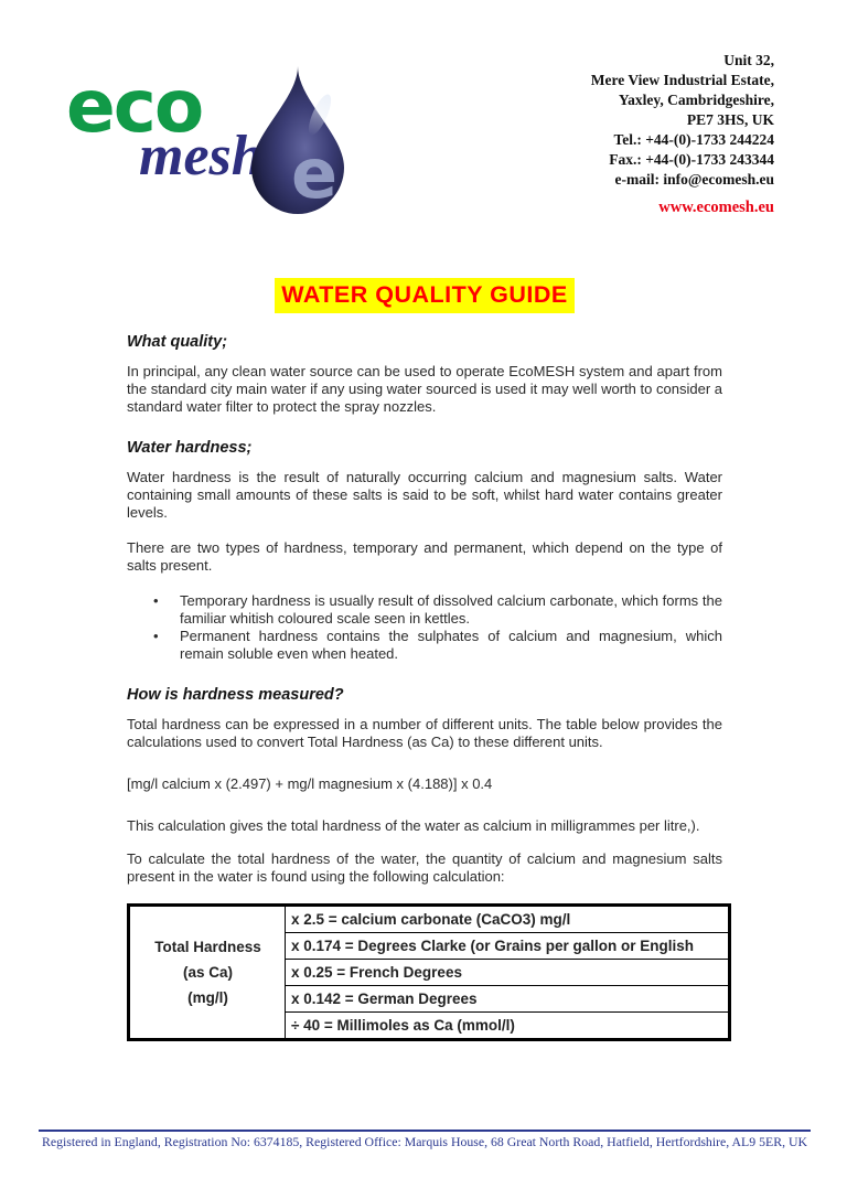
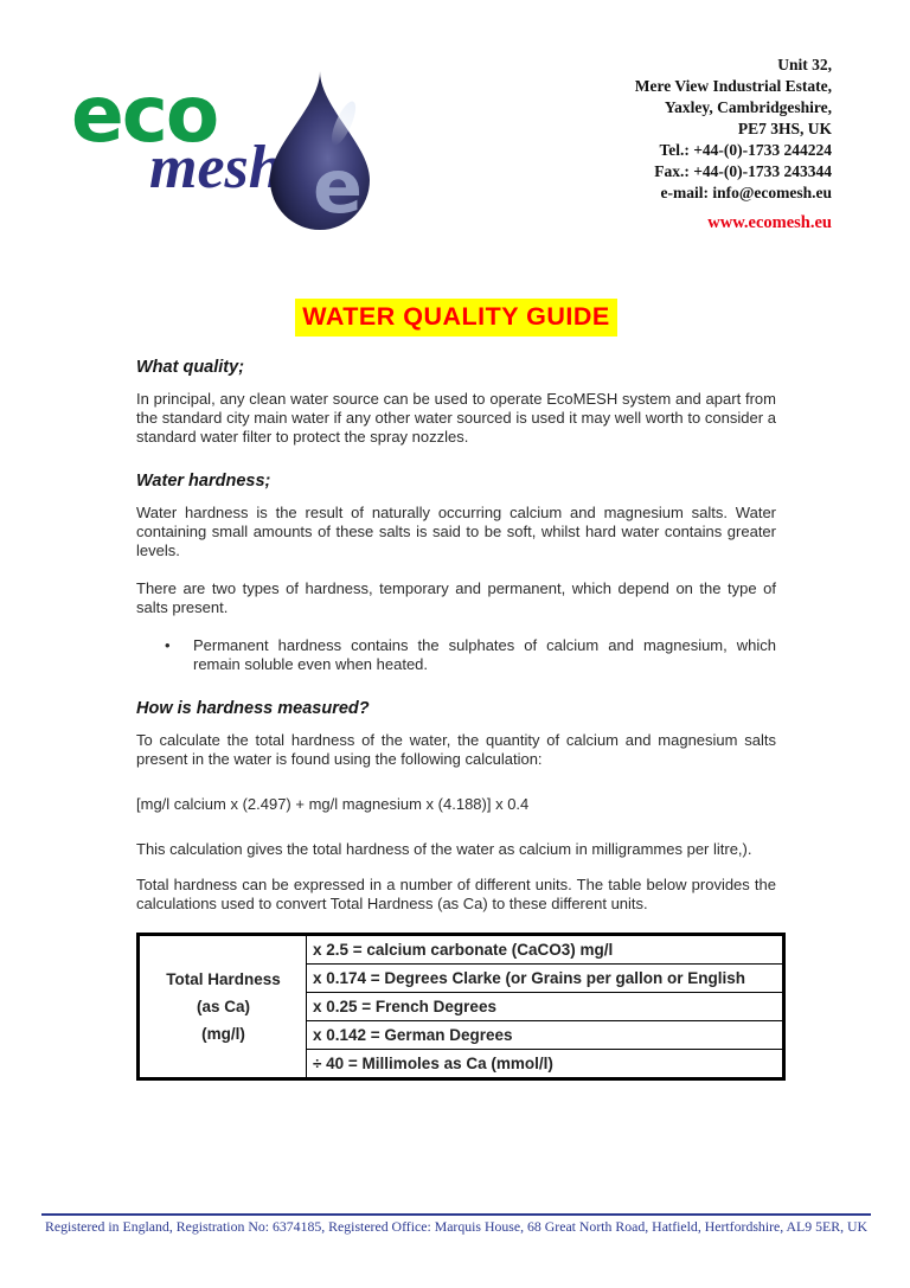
  eco
  mesh
  e
  Unit 32,
  Mere View Industrial Estate,
  Yaxley, Cambridgeshire,
  PE7 3HS, UK
  Tel.: +44-(0)-1733 244224
  Fax.: +44-(0)-1733 243344
  e-mail: info@ecomesh.eu
  www.ecomesh.eu
  WATER QUALITY GUIDE
  What quality;
- In principal, any clean water source can be used to operate EcoMESH system and apart from the standard city main water if any using water sourced is used it may well worth to consider a standard water filter to protect the spray nozzles.
+ In principal, any clean water source can be used to operate EcoMESH system and apart from the standard city main water if any other water sourced is used it may well worth to consider a standard water filter to protect the spray nozzles.
  Water hardness;
  Water hardness is the result of naturally occurring calcium and magnesium salts. Water containing small amounts of these salts is said to be soft, whilst hard water contains greater levels.
  There are two types of hardness, temporary and permanent, which depend on the type of salts present.
- Temporary hardness is usually result of dissolved calcium carbonate, which forms the familiar whitish coloured scale seen in kettles.
  Permanent hardness contains the sulphates of calcium and magnesium, which remain soluble even when heated.
  How is hardness measured?
- Total hardness can be expressed in a number of different units. The table below provides the calculations used to convert Total Hardness (as Ca) to these different units.
+ To calculate the total hardness of the water, the quantity of calcium and magnesium salts present in the water is found using the following calculation:
  [mg/l calcium x (2.497) + mg/l magnesium x (4.188)] x 0.4
  This calculation gives the total hardness of the water as calcium in milligrammes per litre,).
- To calculate the total hardness of the water, the quantity of calcium and magnesium salts present in the water is found using the following calculation:
+ Total hardness can be expressed in a number of different units. The table below provides the calculations used to convert Total Hardness (as Ca) to these different units.
  Total Hardness (as Ca) (mg/l)	x 2.5 = calcium carbonate (CaCO3) mg/l
  x 0.174 = Degrees Clarke (or Grains per gallon or English
  x 0.25 = French Degrees
  x 0.142 = German Degrees
  ÷ 40 = Millimoles as Ca (mmol/l)
  Registered in England, Registration No: 6374185, Registered Office: Marquis House, 68 Great North Road, Hatfield, Hertfordshire, AL9 5ER, UK
